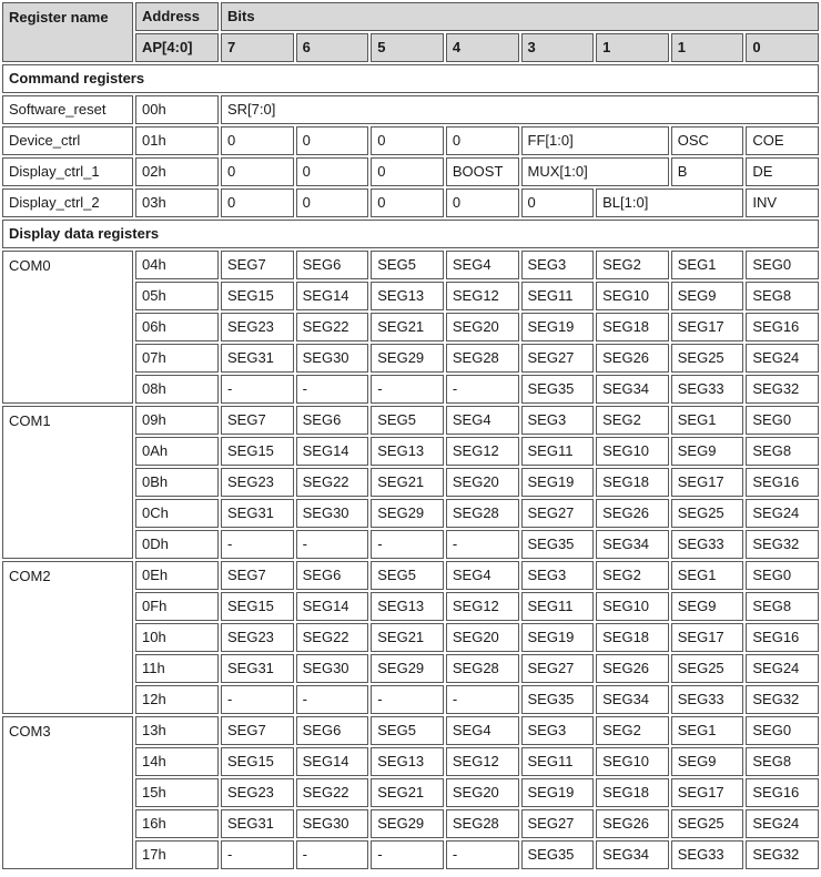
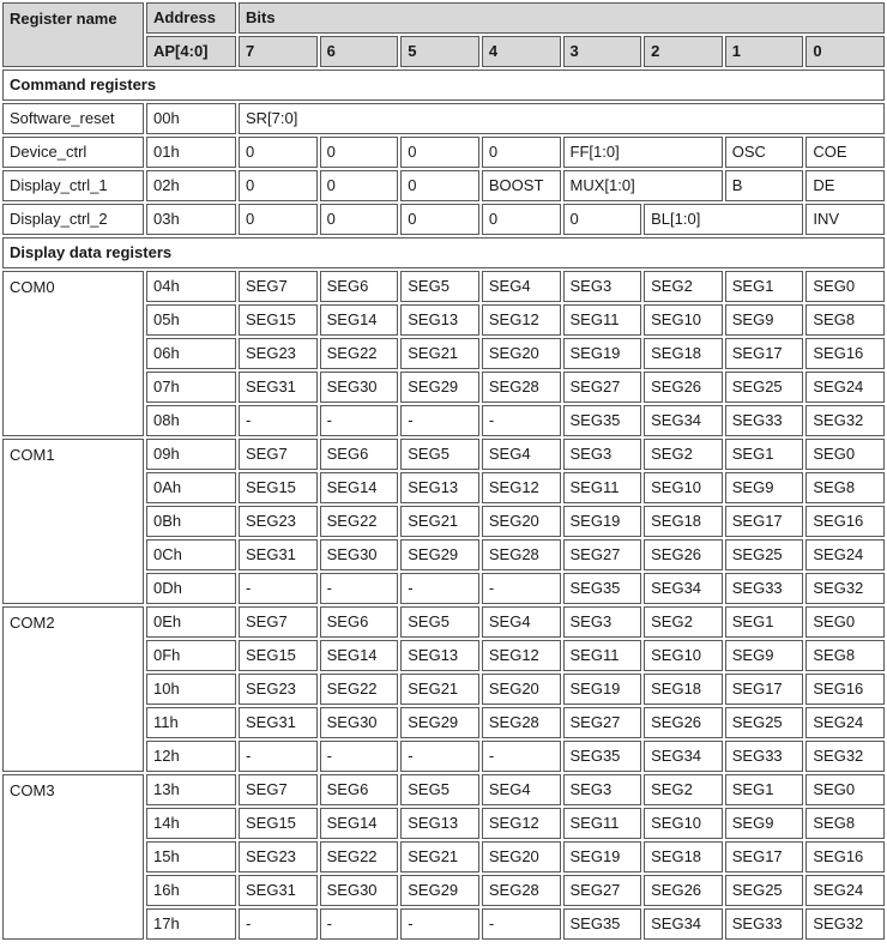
  Register name	Address	Bits
- AP[4:0]	7	6	5	4	3	1	1	0
+ AP[4:0]	7	6	5	4	3	2	1	0
  Command registers
  Software_reset	00h	SR[7:0]
  Device_ctrl	01h	0	0	0	0	FF[1:0]	OSC	COE
  Display_ctrl_1	02h	0	0	0	BOOST	MUX[1:0]	B	DE
  Display_ctrl_2	03h	0	0	0	0	0	BL[1:0]	INV
  Display data registers
  COM0	04h	SEG7	SEG6	SEG5	SEG4	SEG3	SEG2	SEG1	SEG0
  05h	SEG15	SEG14	SEG13	SEG12	SEG11	SEG10	SEG9	SEG8
  06h	SEG23	SEG22	SEG21	SEG20	SEG19	SEG18	SEG17	SEG16
  07h	SEG31	SEG30	SEG29	SEG28	SEG27	SEG26	SEG25	SEG24
  08h	-	-	-	-	SEG35	SEG34	SEG33	SEG32
  COM1	09h	SEG7	SEG6	SEG5	SEG4	SEG3	SEG2	SEG1	SEG0
  0Ah	SEG15	SEG14	SEG13	SEG12	SEG11	SEG10	SEG9	SEG8
  0Bh	SEG23	SEG22	SEG21	SEG20	SEG19	SEG18	SEG17	SEG16
  0Ch	SEG31	SEG30	SEG29	SEG28	SEG27	SEG26	SEG25	SEG24
  0Dh	-	-	-	-	SEG35	SEG34	SEG33	SEG32
  COM2	0Eh	SEG7	SEG6	SEG5	SEG4	SEG3	SEG2	SEG1	SEG0
  0Fh	SEG15	SEG14	SEG13	SEG12	SEG11	SEG10	SEG9	SEG8
  10h	SEG23	SEG22	SEG21	SEG20	SEG19	SEG18	SEG17	SEG16
  11h	SEG31	SEG30	SEG29	SEG28	SEG27	SEG26	SEG25	SEG24
  12h	-	-	-	-	SEG35	SEG34	SEG33	SEG32
  COM3	13h	SEG7	SEG6	SEG5	SEG4	SEG3	SEG2	SEG1	SEG0
  14h	SEG15	SEG14	SEG13	SEG12	SEG11	SEG10	SEG9	SEG8
  15h	SEG23	SEG22	SEG21	SEG20	SEG19	SEG18	SEG17	SEG16
  16h	SEG31	SEG30	SEG29	SEG28	SEG27	SEG26	SEG25	SEG24
  17h	-	-	-	-	SEG35	SEG34	SEG33	SEG32
